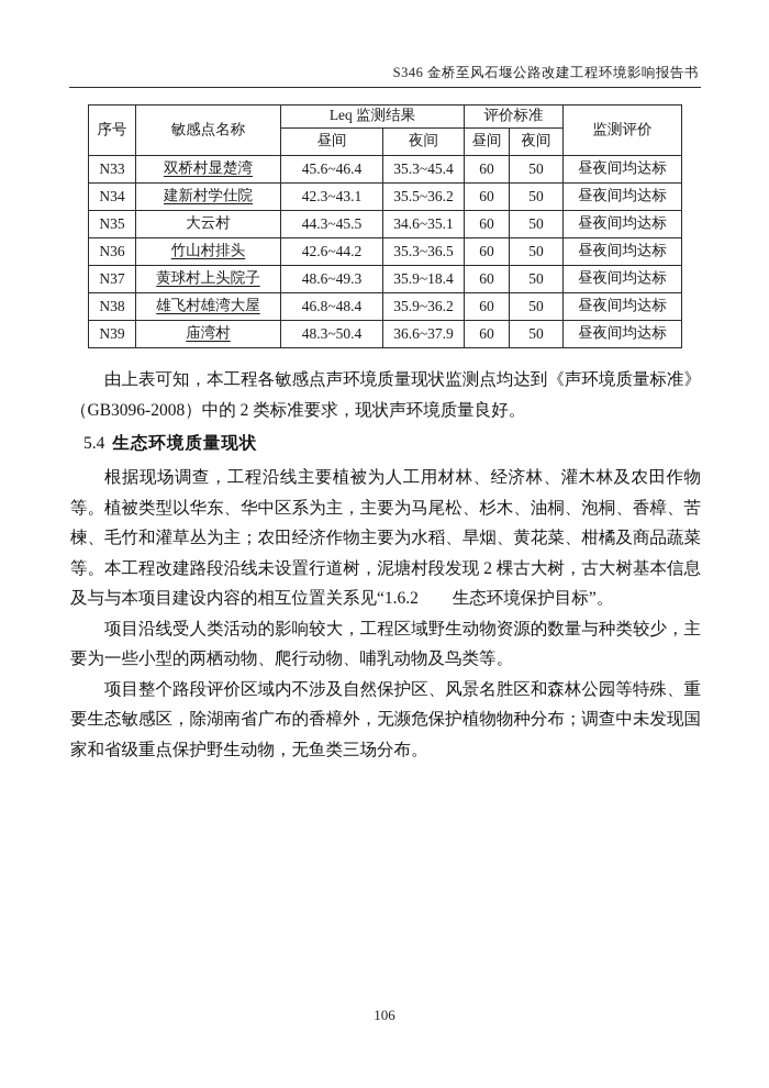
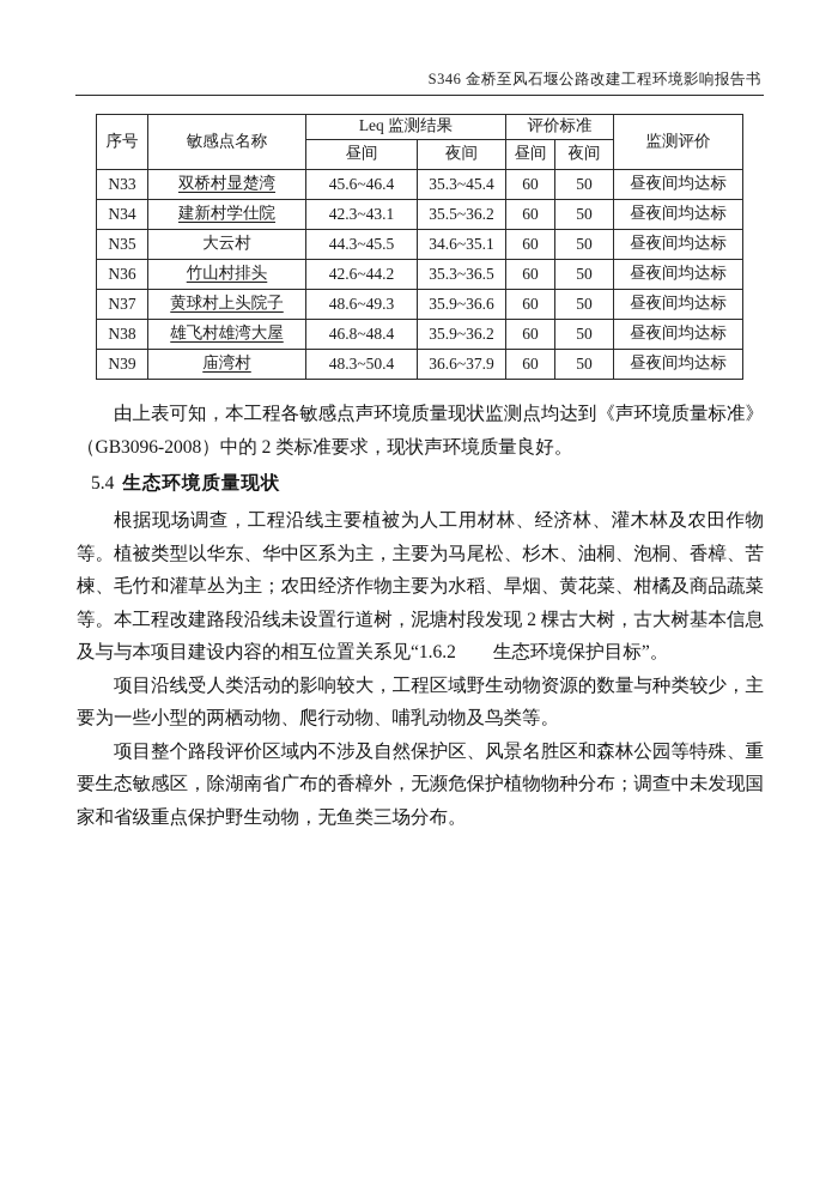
  S346 金桥至风石堰公路改建工程环境影响报告书
  序号	敏感点名称	Leq 监测结果	评价标准	监测评价
  昼间	夜间	昼间	夜间
  N33	双桥村显楚湾	45.6~46.4	35.3~45.4	60	50	昼夜间均达标
  N34	建新村学仕院	42.3~43.1	35.5~36.2	60	50	昼夜间均达标
  N35	大云村	44.3~45.5	34.6~35.1	60	50	昼夜间均达标
  N36	竹山村排头	42.6~44.2	35.3~36.5	60	50	昼夜间均达标
- N37	黄球村上头院子	48.6~49.3	35.9~18.4	60	50	昼夜间均达标
+ N37	黄球村上头院子	48.6~49.3	35.9~36.6	60	50	昼夜间均达标
  N38	雄飞村雄湾大屋	46.8~48.4	35.9~36.2	60	50	昼夜间均达标
  N39	庙湾村	48.3~50.4	36.6~37.9	60	50	昼夜间均达标
  由上表可知，本工程各敏感点声环境质量现状监测点均达到《声环境质量标准》（GB3096-2008）中的 2 类标准要求，现状声环境质量良好。
  5.4 生态环境质量现状
  根据现场调查，工程沿线主要植被为人工用材林、经济林、灌木林及农田作物等。植被类型以华东、华中区系为主，主要为马尾松、杉木、油桐、泡桐、香樟、苦楝、毛竹和灌草丛为主；农田经济作物主要为水稻、旱烟、黄花菜、柑橘及商品蔬菜等。本工程改建路段沿线未设置行道树，泥塘村段发现 2 棵古大树，古大树基本信息及与与本项目建设内容的相互位置关系见“1.6.2 生态环境保护目标”。
  项目沿线受人类活动的影响较大，工程区域野生动物资源的数量与种类较少，主要为一些小型的两栖动物、爬行动物、哺乳动物及鸟类等。
  项目整个路段评价区域内不涉及自然保护区、风景名胜区和森林公园等特殊、重要生态敏感区，除湖南省广布的香樟外，无濒危保护植物物种分布；调查中未发现国家和省级重点保护野生动物，无鱼类三场分布。
- 106
